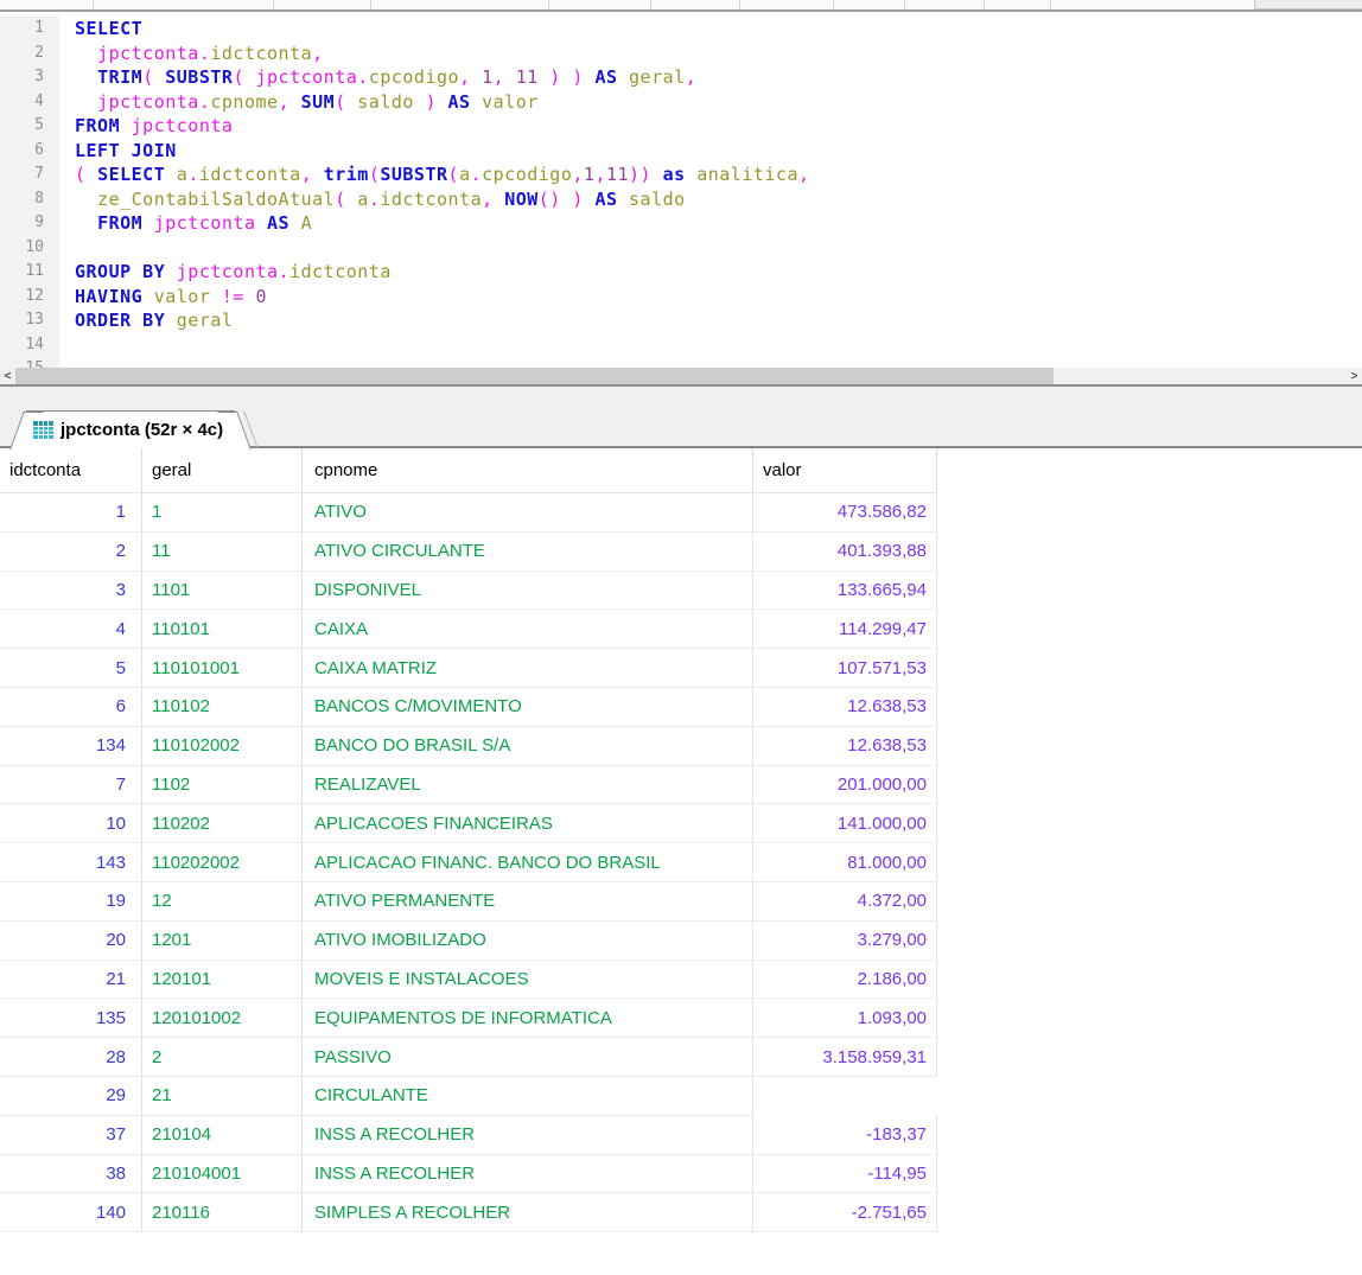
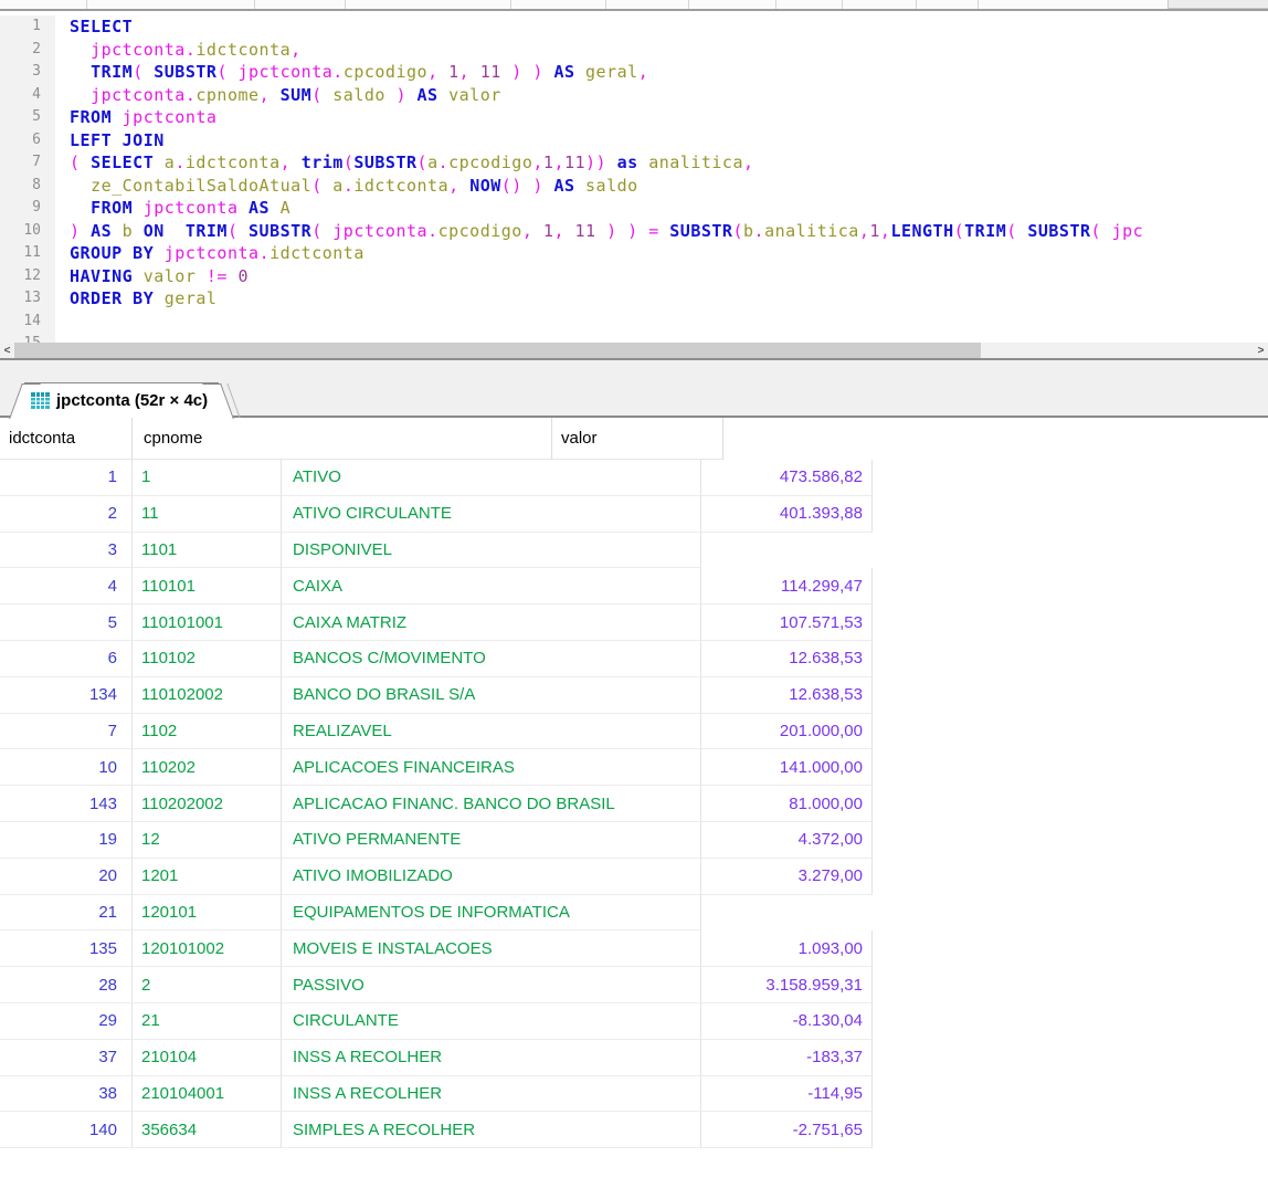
  1
  SELECT
  2
  jpctconta.idctconta,
  3
  TRIM( SUBSTR( jpctconta.cpcodigo, 1, 11 ) ) AS geral,
  4
  jpctconta.cpnome, SUM( saldo ) AS valor
  5
  FROM jpctconta
  6
  LEFT JOIN
  7
  ( SELECT a.idctconta, trim(SUBSTR(a.cpcodigo,1,11)) as analitica,
  8
  ze_ContabilSaldoAtual( a.idctconta, NOW() ) AS saldo
  9
  FROM jpctconta AS A
  10
+ ) AS b ON TRIM( SUBSTR( jpctconta.cpcodigo, 1, 11 ) ) = SUBSTR(b.analitica,1,LENGTH(TRIM( SUBSTR( jpc
  11
  GROUP BY jpctconta.idctconta
  12
  HAVING valor != 0
  13
  ORDER BY geral
  14
  <
  >
  jpctconta (52r × 4c)
  idctconta
- geral
  cpnome
  valor
  1
  1
  ATIVO
  473.586,82
  2
  11
  ATIVO CIRCULANTE
  401.393,88
  3
  1101
  DISPONIVEL
- 133.665,94
  4
  110101
  CAIXA
  114.299,47
  5
  110101001
  CAIXA MATRIZ
  107.571,53
  6
  110102
  BANCOS C/MOVIMENTO
  12.638,53
  134
  110102002
  BANCO DO BRASIL S/A
  12.638,53
  7
  1102
  REALIZAVEL
  201.000,00
  10
  110202
  APLICACOES FINANCEIRAS
  141.000,00
  143
  110202002
  APLICACAO FINANC. BANCO DO BRASIL
  81.000,00
  19
  12
  ATIVO PERMANENTE
  4.372,00
  20
  1201
  ATIVO IMOBILIZADO
  3.279,00
  21
  120101
- MOVEIS E INSTALACOES
+ EQUIPAMENTOS DE INFORMATICA
- 2.186,00
  135
  120101002
- EQUIPAMENTOS DE INFORMATICA
+ MOVEIS E INSTALACOES
  1.093,00
  28
  2
  PASSIVO
  3.158.959,31
  29
  21
  CIRCULANTE
+ -8.130,04
  37
  210104
  INSS A RECOLHER
  -183,37
  38
  210104001
  INSS A RECOLHER
  -114,95
  140
- 210116
+ 356634
  SIMPLES A RECOLHER
  -2.751,65
